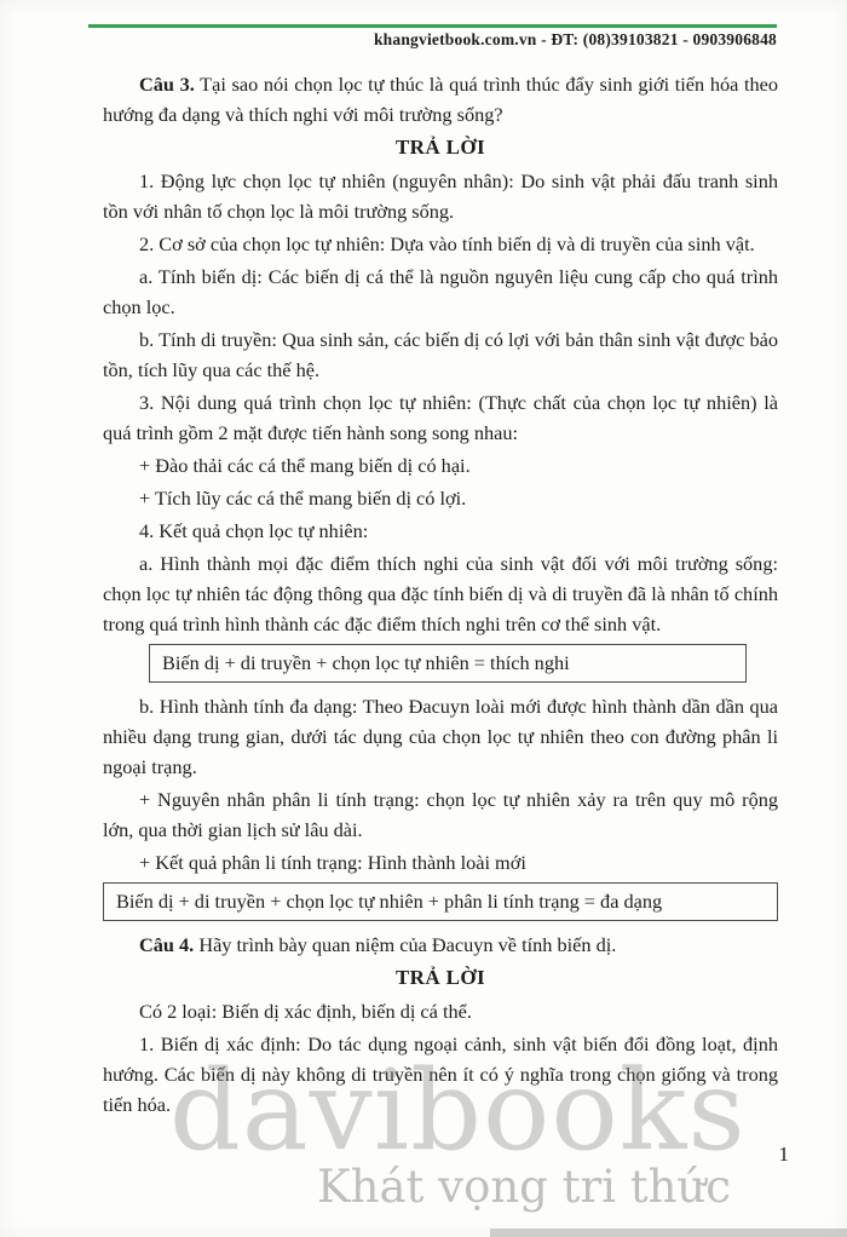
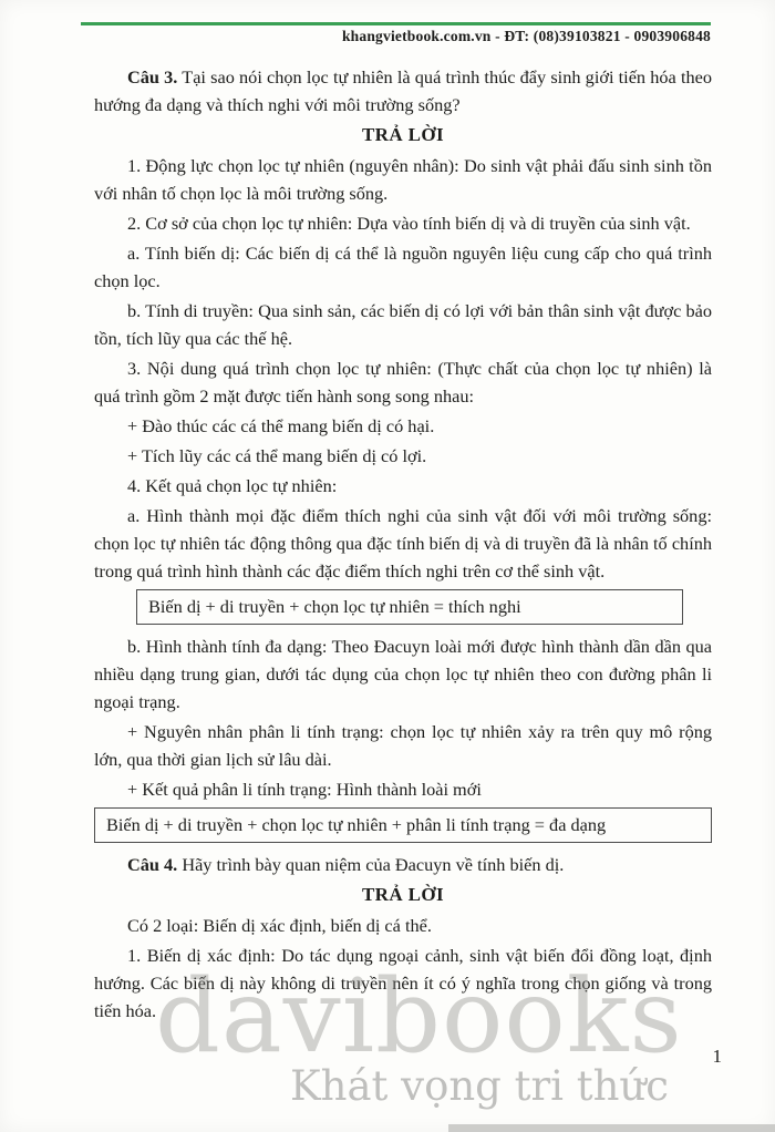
  khangvietbook.com.vn - ĐT: (08)39103821 - 0903906848
- Câu 3. Tại sao nói chọn lọc tự thúc là quá trình thúc đẩy sinh giới tiến hóa theo hướng đa dạng và thích nghi với môi trường sống?
+ Câu 3. Tại sao nói chọn lọc tự nhiên là quá trình thúc đẩy sinh giới tiến hóa theo hướng đa dạng và thích nghi với môi trường sống?
  TRẢ LỜI
- 1. Động lực chọn lọc tự nhiên (nguyên nhân): Do sinh vật phải đấu tranh sinh tồn với nhân tố chọn lọc là môi trường sống.
+ 1. Động lực chọn lọc tự nhiên (nguyên nhân): Do sinh vật phải đấu sinh sinh tồn với nhân tố chọn lọc là môi trường sống.
  2. Cơ sở của chọn lọc tự nhiên: Dựa vào tính biến dị và di truyền của sinh vật.
  a. Tính biến dị: Các biến dị cá thể là nguồn nguyên liệu cung cấp cho quá trình chọn lọc.
  b. Tính di truyền: Qua sinh sản, các biến dị có lợi với bản thân sinh vật được bảo tồn, tích lũy qua các thế hệ.
  3. Nội dung quá trình chọn lọc tự nhiên: (Thực chất của chọn lọc tự nhiên) là quá trình gồm 2 mặt được tiến hành song song nhau:
- + Đào thải các cá thể mang biến dị có hại.
+ + Đào thúc các cá thể mang biến dị có hại.
  + Tích lũy các cá thể mang biến dị có lợi.
  4. Kết quả chọn lọc tự nhiên:
  a. Hình thành mọi đặc điểm thích nghi của sinh vật đối với môi trường sống: chọn lọc tự nhiên tác động thông qua đặc tính biến dị và di truyền đã là nhân tố chính trong quá trình hình thành các đặc điểm thích nghi trên cơ thể sinh vật.
  Biến dị + di truyền + chọn lọc tự nhiên = thích nghi
  b. Hình thành tính đa dạng: Theo Đacuyn loài mới được hình thành dần dần qua nhiều dạng trung gian, dưới tác dụng của chọn lọc tự nhiên theo con đường phân li ngoại trạng.
  + Nguyên nhân phân li tính trạng: chọn lọc tự nhiên xảy ra trên quy mô rộng lớn, qua thời gian lịch sử lâu dài.
  + Kết quả phân li tính trạng: Hình thành loài mới
  Biến dị + di truyền + chọn lọc tự nhiên + phân li tính trạng = đa dạng
  Câu 4. Hãy trình bày quan niệm của Đacuyn về tính biến dị.
  TRẢ LỜI
  Có 2 loại: Biến dị xác định, biến dị cá thể.
  1. Biến dị xác định: Do tác dụng ngoại cảnh, sinh vật biến đổi đồng loạt, định hướng. Các biến dị này không di truyền nên ít có ý nghĩa trong chọn giống và trong tiến hóa.
  davibooks
  Khát vọng tri thức
  1
